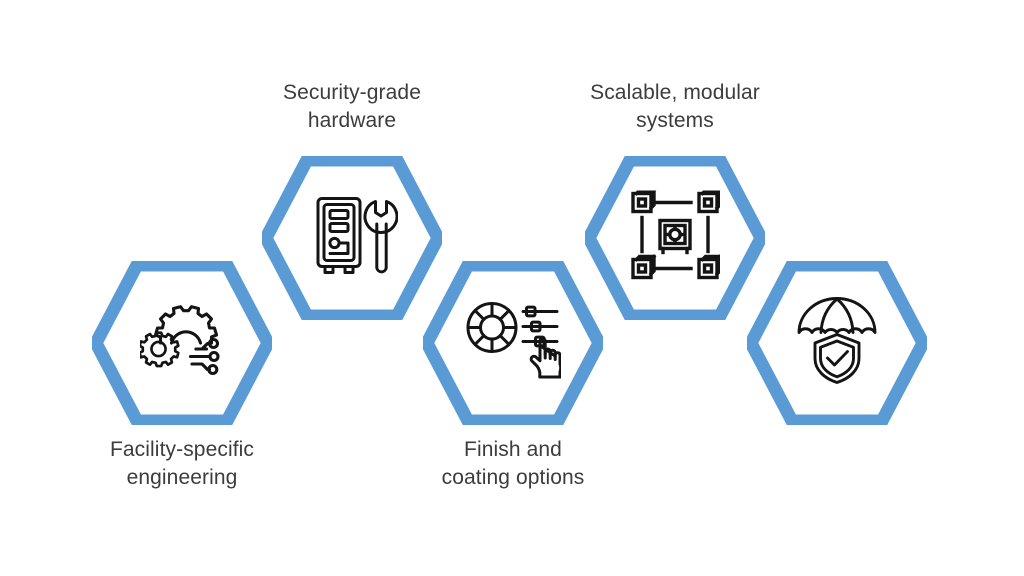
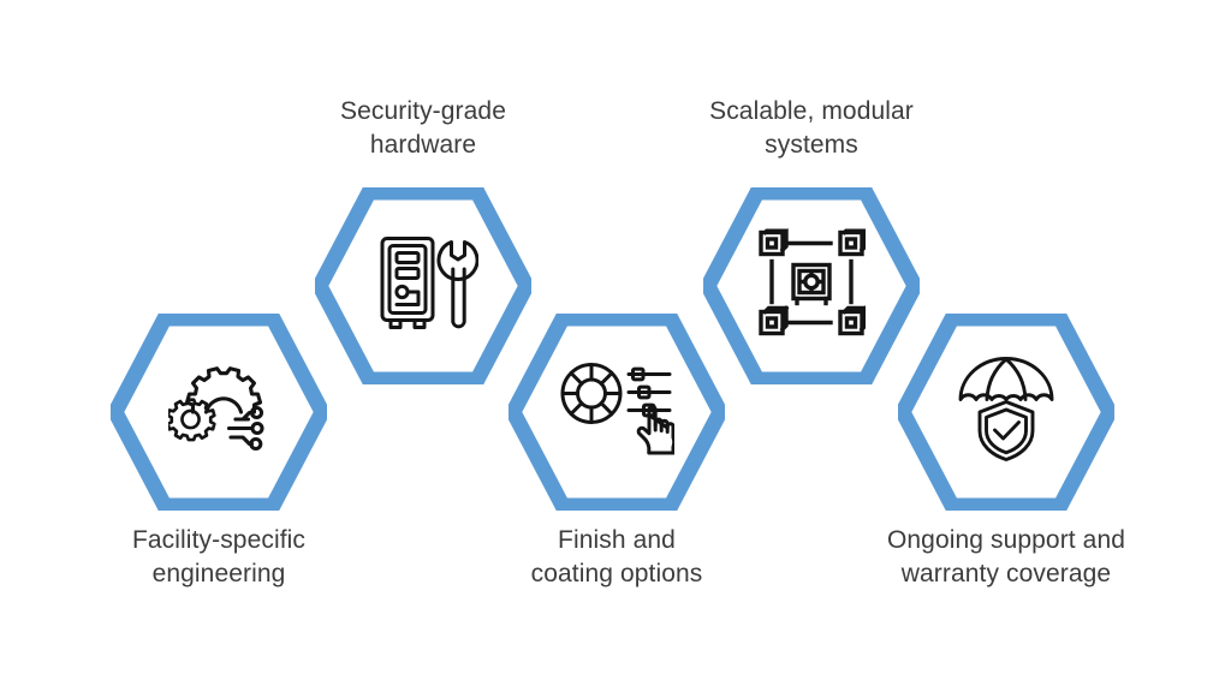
  Facility-specific
  engineering
  Security-grade
  hardware
  Finish and
  coating options
  Scalable, modular
  systems
+ Ongoing support and
+ warranty coverage
